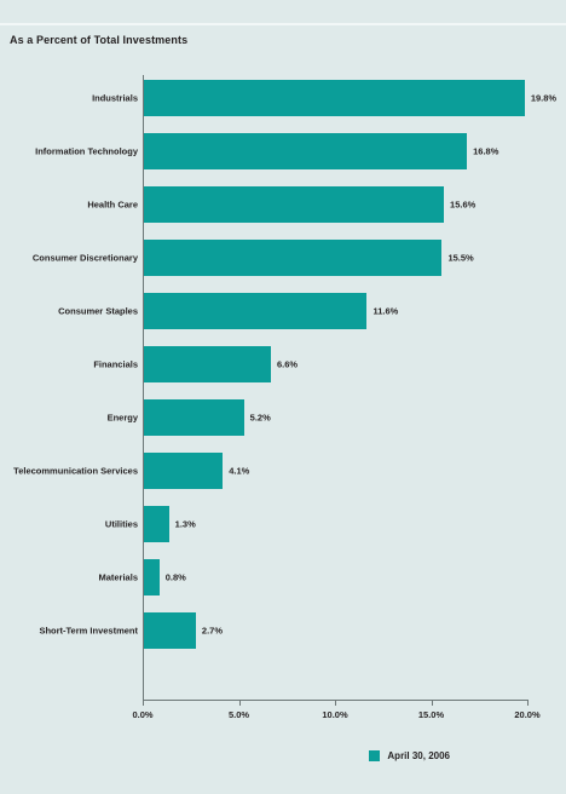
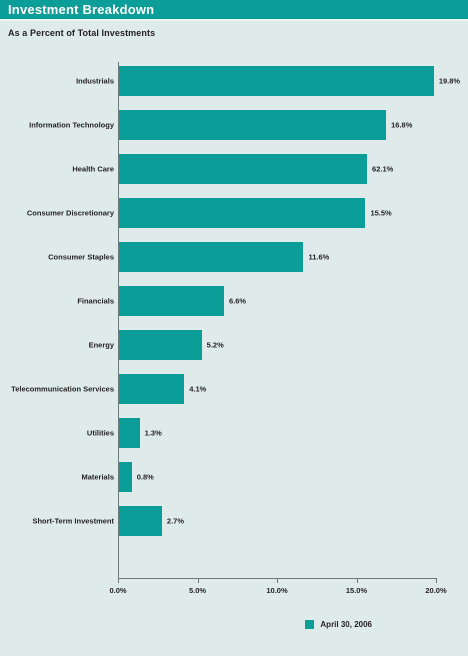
+ Investment Breakdown
  As a Percent of Total Investments
  0.0%
  5.0%
  10.0%
  15.0%
  20.0%
  Industrials
  19.8%
  Information Technology
  16.8%
  Health Care
- 15.6%
+ 62.1%
  Consumer Discretionary
  15.5%
  Consumer Staples
  11.6%
  Financials
  6.6%
  Energy
  5.2%
  Telecommunication Services
  4.1%
  Utilities
  1.3%
  Materials
  0.8%
  Short-Term Investment
  2.7%
  April 30, 2006
